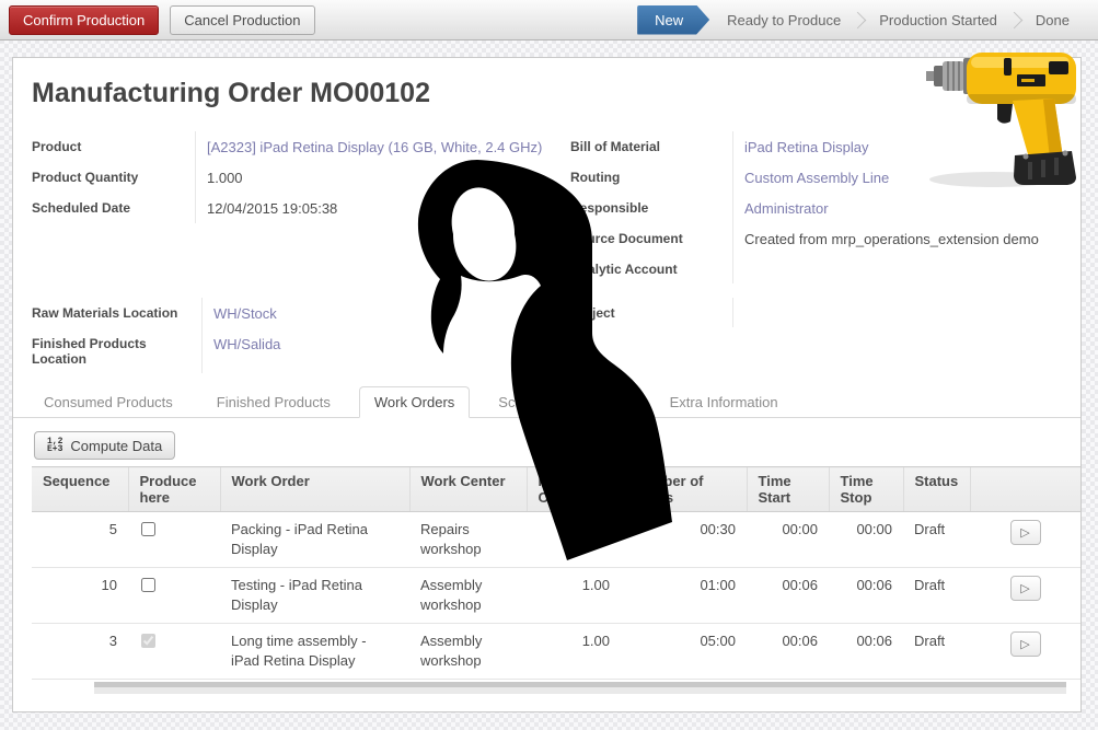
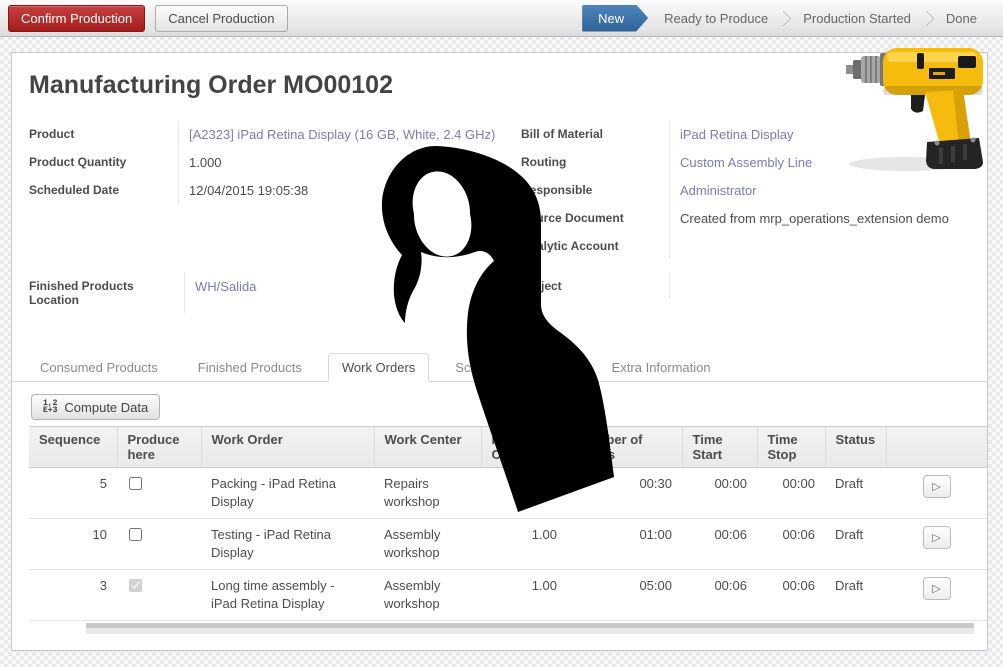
  Confirm Production
  Cancel Production
  New
  Ready to Produce
  Production Started
  Done
  Manufacturing Order MO00102
  Product
  [A2323] iPad Retina Display (16 GB, White, 2.4 GHz)
  Product Quantity
  1.000
  Scheduled Date
  12/04/2015 19:05:38
  Bill of Material
  iPad Retina Display
  Routing
  Custom Assembly Line
  esponsible
  Administrator
  rce Document
  Created from mrp_operations_extension demo
  lytic Account
- Raw Materials Location
- WH/Stock
  Finished Products Location
  WH/Salida
  Consumed Products
  Finished Products
  Work Orders
  Extra Information
  1,2
  E+3
  Compute Data
  Sequence	Produce here	Work Order	Work Center	C	ber of s	Time Start	Time Stop	Status
  5		Packing - iPad Retina Display	Repairs workshop		00:30	00:00	00:00	Draft	▷
  10		Testing - iPad Retina Display	Assembly workshop	1.00	01:00	00:06	00:06	Draft	▷
  3		Long time assembly - iPad Retina Display	Assembly workshop	1.00	05:00	00:06	00:06	Draft	▷
